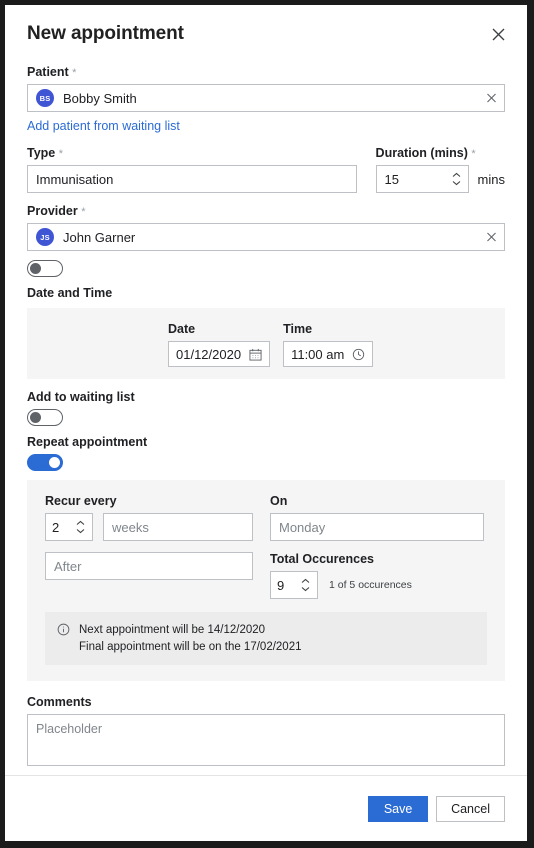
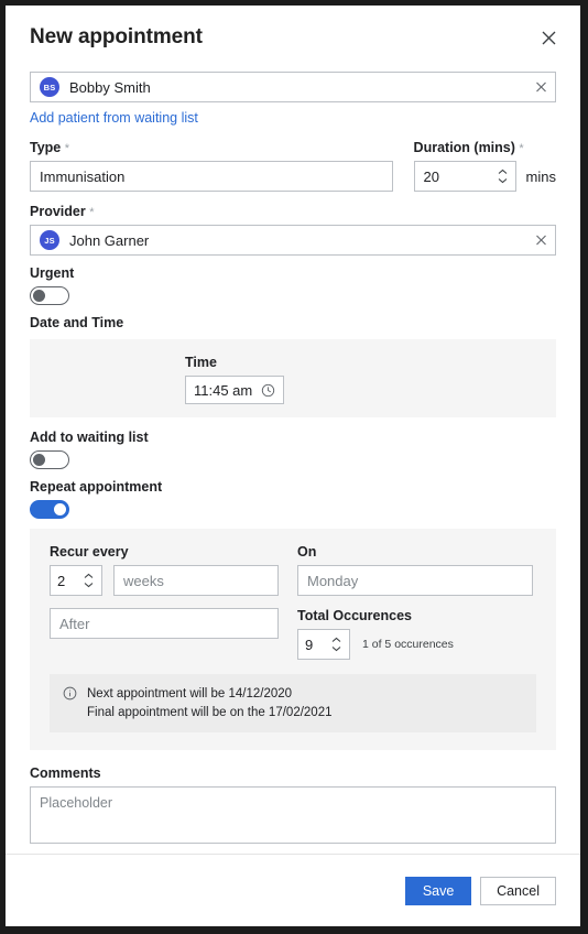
  New appointment
- Patient *
  BS
  Bobby Smith
  Add patient from waiting list
  Type *
  Immunisation
  Duration (mins) *
- 15
+ 20
  mins
  Provider *
  JS
  John Garner
+ Urgent
  Date and Time
- Date
- 01/12/2020
  Time
- 11:00 am
+ 11:45 am
  Add to waiting list
  Repeat appointment
  Recur every
  2
  weeks
  On
  Monday
  After
  Total Occurences
  9
  1 of 5 occurences
  Next appointment will be 14/12/2020
  Final appointment will be on the 17/02/2021
  Comments
  Placeholder
  Save
  Cancel
